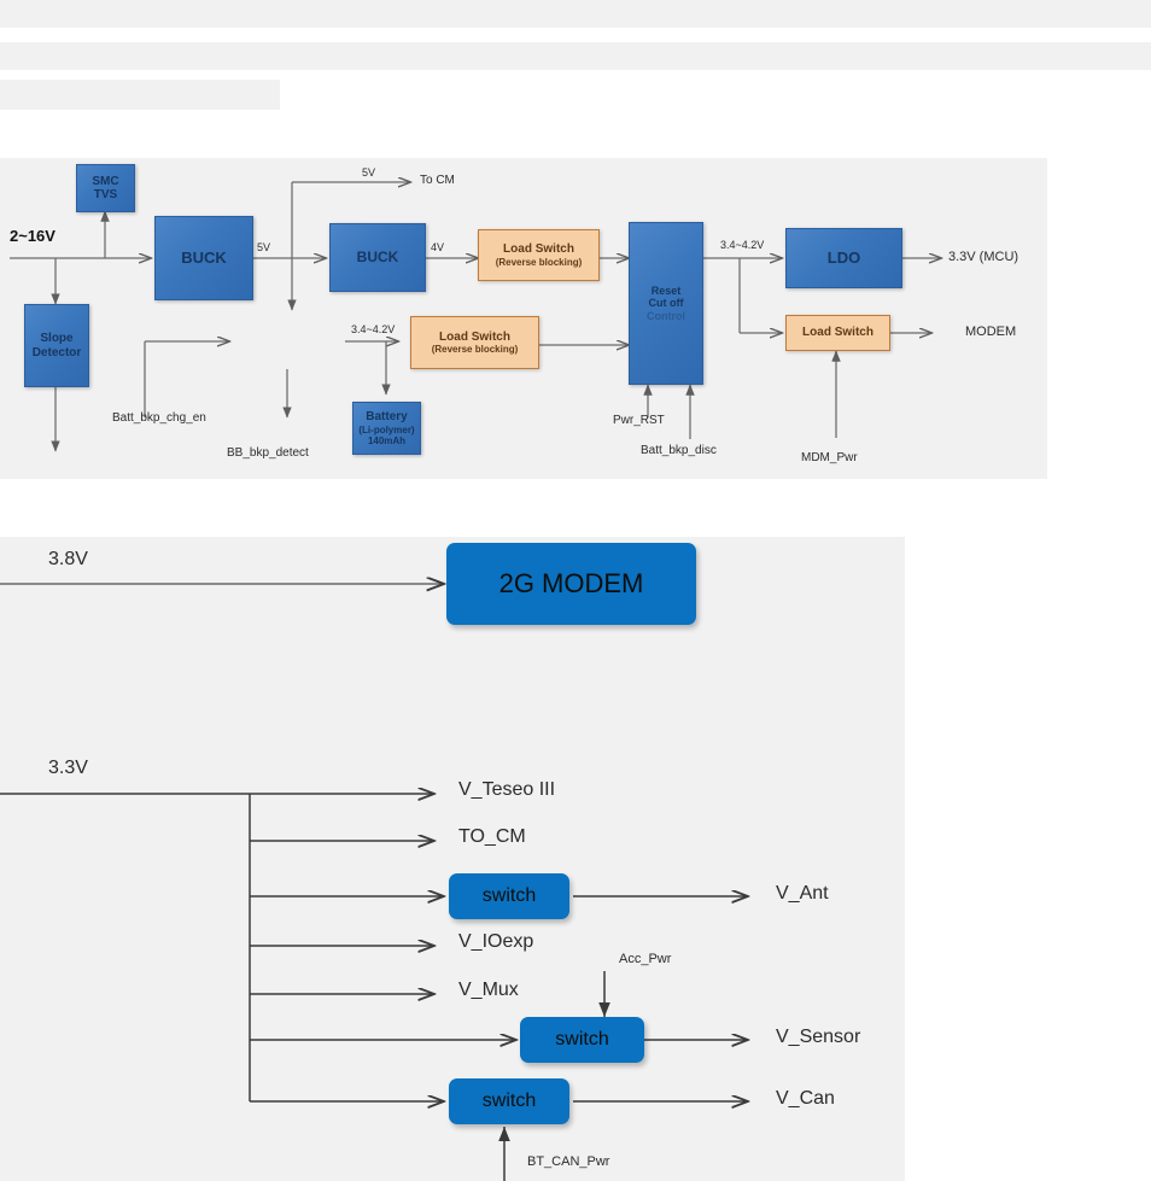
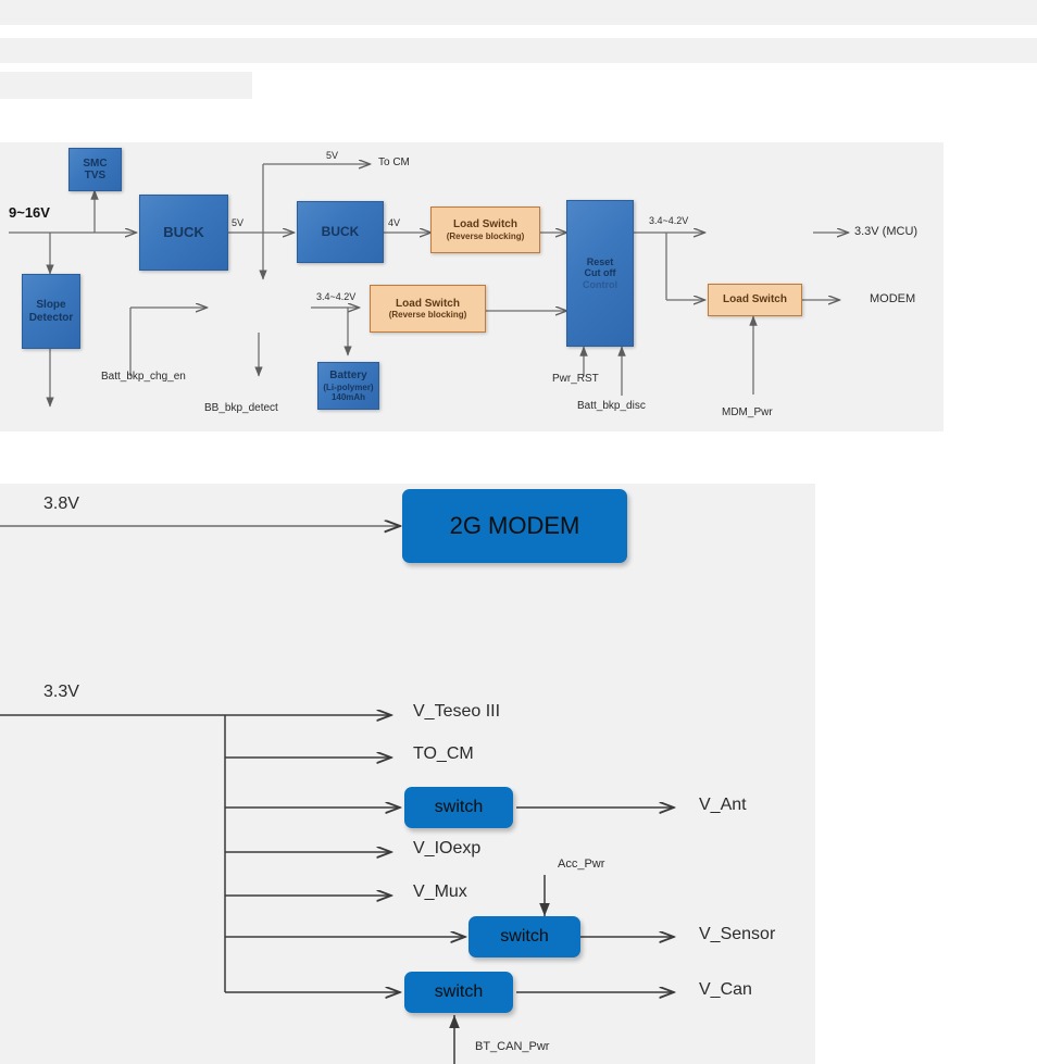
- 2~16V
+ 9~16V
  SMC
  TVS
  Slope
  Detector
  BUCK
  5V
  5V
  To CM
  BUCK
  4V
  Load Switch
  (Reverse blocking)
  3.4~4.2V
  Load Switch
  (Reverse blocking)
  Battery
  (Li-polymer)
  140mAh
  Batt_bkp_chg_en
  BB_bkp_detect
  Reset
  Cut off
  Control
  Pwr_RST
  Batt_bkp_disc
  3.4~4.2V
- LDO
  3.3V (MCU)
  Load Switch
  MODEM
  MDM_Pwr
  3.8V
  2G MODEM
  3.3V
  V_Teseo III
  TO_CM
  switch
  V_Ant
  V_IOexp
  V_Mux
  Acc_Pwr
  switch
  V_Sensor
  switch
  V_Can
  BT_CAN_Pwr
